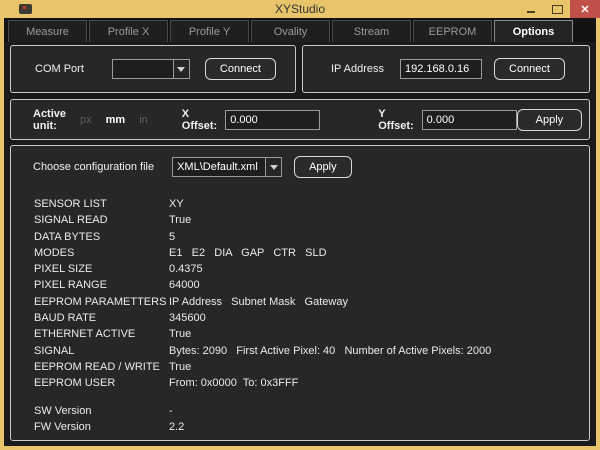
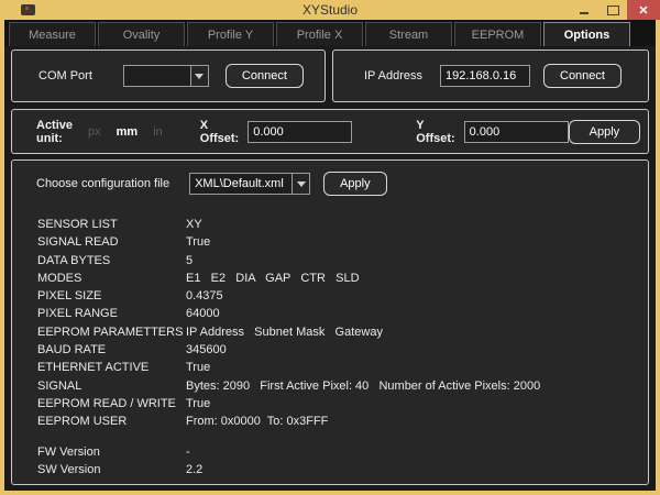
  XYStudio
  ✕
  Measure
- Profile X
+ Ovality
  Profile Y
- Ovality
+ Profile X
  Stream
  EEPROM
  Options
  COM Port
  Connect
  IP Address
  192.168.0.16
  Connect
  Active unit:
  px mm in
  X Offset:
  0.000
  Y Offset:
  0.000
  Apply
  Choose configuration file
  XML\Default.xml
  Apply
  SENSOR LIST
  XY
  SIGNAL READ
  True
  DATA BYTES
  5
  MODES
  E1 E2 DIA GAP CTR SLD
  PIXEL SIZE
  0.4375
  PIXEL RANGE
  64000
  EEPROM PARAMETTERS
  IP Address Subnet Mask Gateway
  BAUD RATE
  345600
  ETHERNET ACTIVE
  True
  SIGNAL
  Bytes: 2090 First Active Pixel: 40 Number of Active Pixels: 2000
  EEPROM READ / WRITE
  True
  EEPROM USER
  From: 0x0000 To: 0x3FFF
- SW Version
+ FW Version
  -
- FW Version
+ SW Version
  2.2
